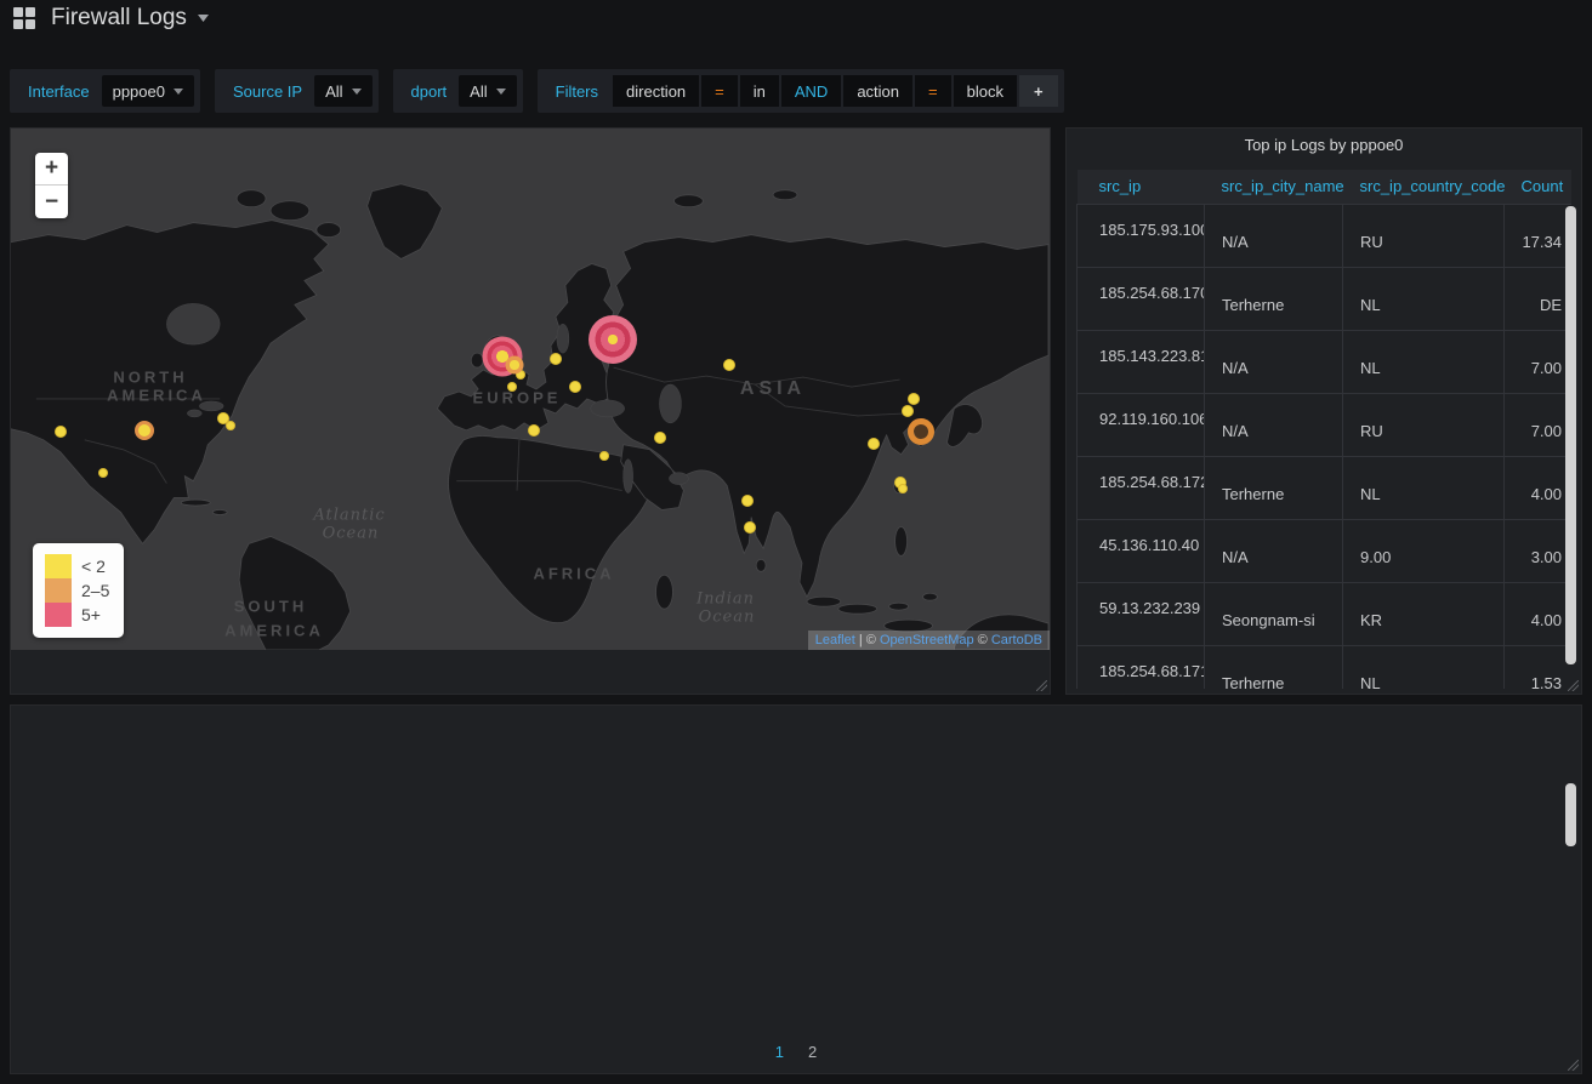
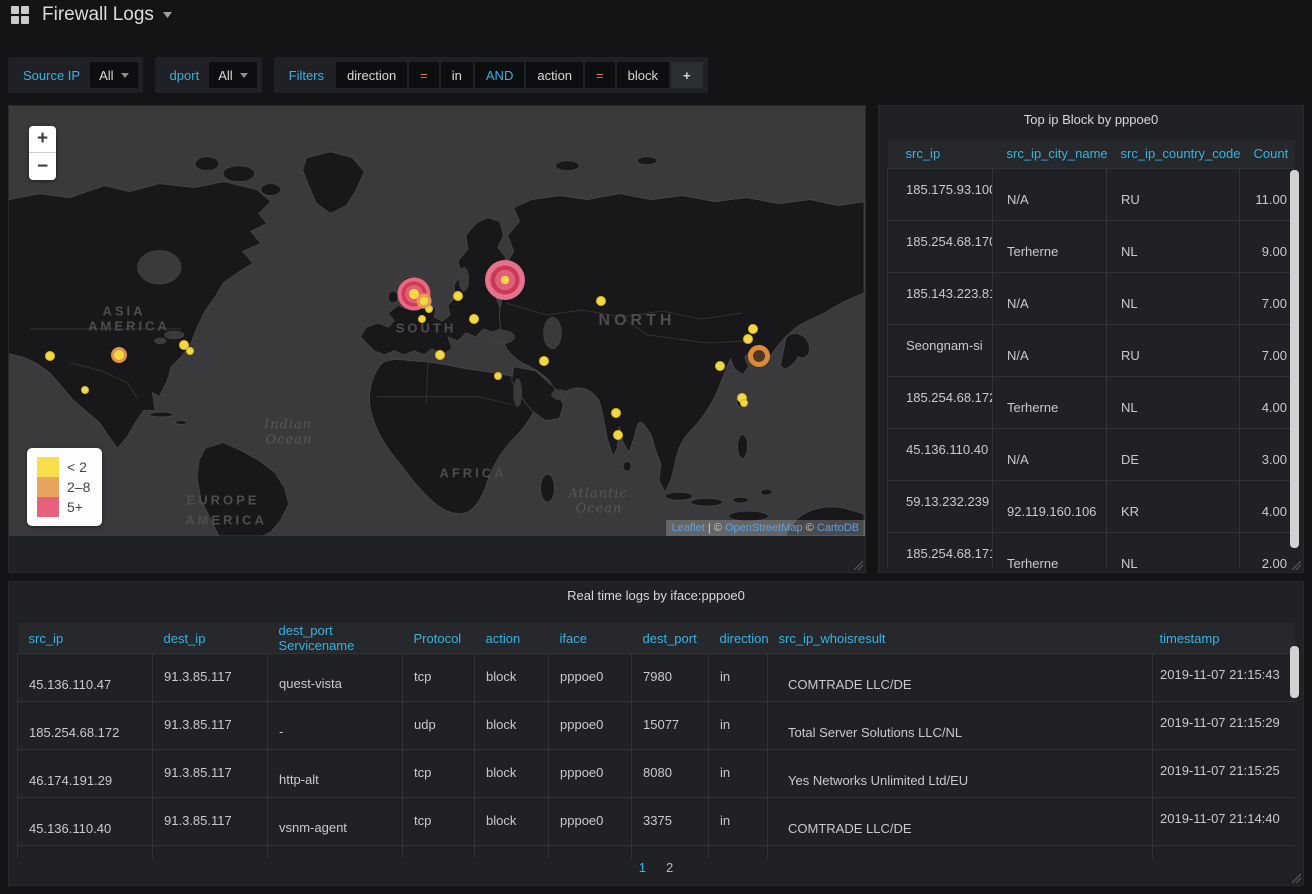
  Firewall Logs
- Interface
- pppoe0
  Source IP
  All
  dport
  All
  Filters
  direction
  =
  in
  AND
  action
  =
  block
  +
- NORTH
+ ASIA
  AMERICA
- EUROPE
+ SOUTH
- ASIA
+ NORTH
  AFRICA
- SOUTH
+ EUROPE
  AMERICA
- Atlantic
+ Indian
  Ocean
- Indian
+ Atlantic
  Ocean
  +
  −
  < 2
- 2–5
+ 2–8
  5+
  Leaflet | © OpenStreetMap © CartoDB
- Top ip Logs by pppoe0
+ Top ip Block by pppoe0
  src_ip	src_ip_city_name	src_ip_country_code	Count
- 185.175.93.10	N/A	RU	17.34
+ 185.175.93.10	N/A	RU	11.00
- 185.254.68.17	Terherne	NL	DE
+ 185.254.68.17	Terherne	NL	9.00
  185.143.223.8	N/A	NL	7.00
- 92.119.160.106	N/A	RU	7.00
+ Seongnam-si	N/A	RU	7.00
  185.254.68.17	Terherne	NL	4.00
- 45.136.110.40	N/A	9.00	3.00
+ 45.136.110.40	N/A	DE	3.00
- 59.13.232.239	Seongnam-si	KR	4.00
+ 59.13.232.239	92.119.160.106	KR	4.00
- 185.254.68.17	Terherne	NL	1.53
+ 185.254.68.17	Terherne	NL	2.00
+ Real time logs by iface:pppoe0
+ src_ip	dest_ip	dest_port Servicename	Protocol	action	iface	dest_port	direction	src_ip_whoisresult	timestamp
+ 45.136.110.47	91.3.85.117	quest-vista	tcp	block	pppoe0	7980	in	COMTRADE LLC/DE	2019-11-07 21:15:43
+ 185.254.68.172	91.3.85.117	-	udp	block	pppoe0	15077	in	Total Server Solutions LLC/NL	2019-11-07 21:15:29
+ 46.174.191.29	91.3.85.117	http-alt	tcp	block	pppoe0	8080	in	Yes Networks Unlimited Ltd/EU	2019-11-07 21:15:25
+ 45.136.110.40	91.3.85.117	vsnm-agent	tcp	block	pppoe0	3375	in	COMTRADE LLC/DE	2019-11-07 21:14:40
  1
  2
